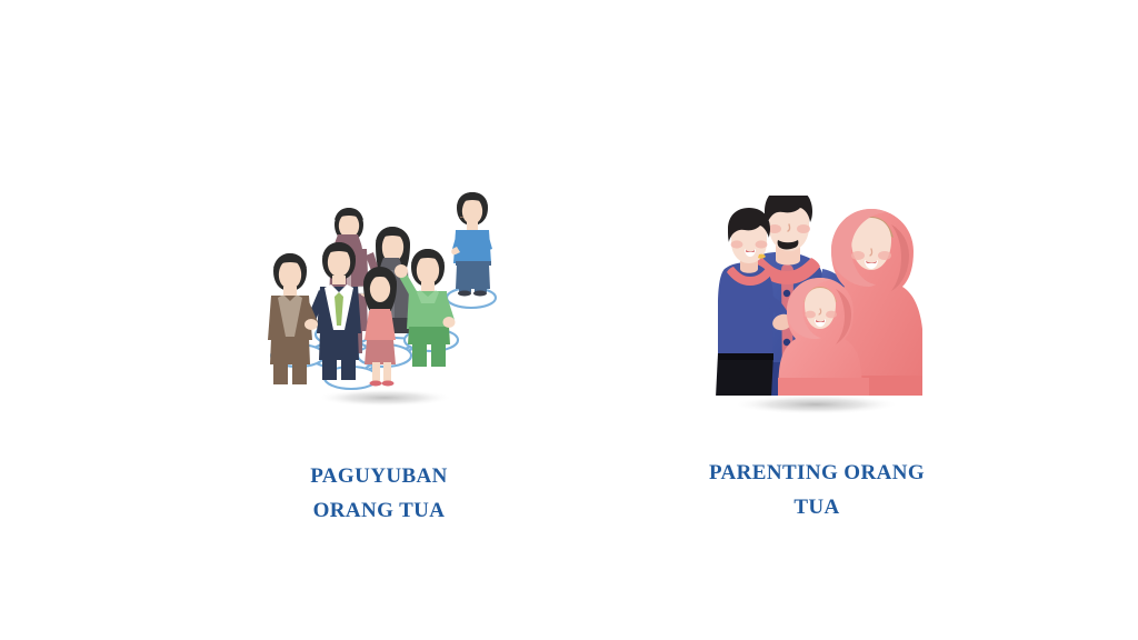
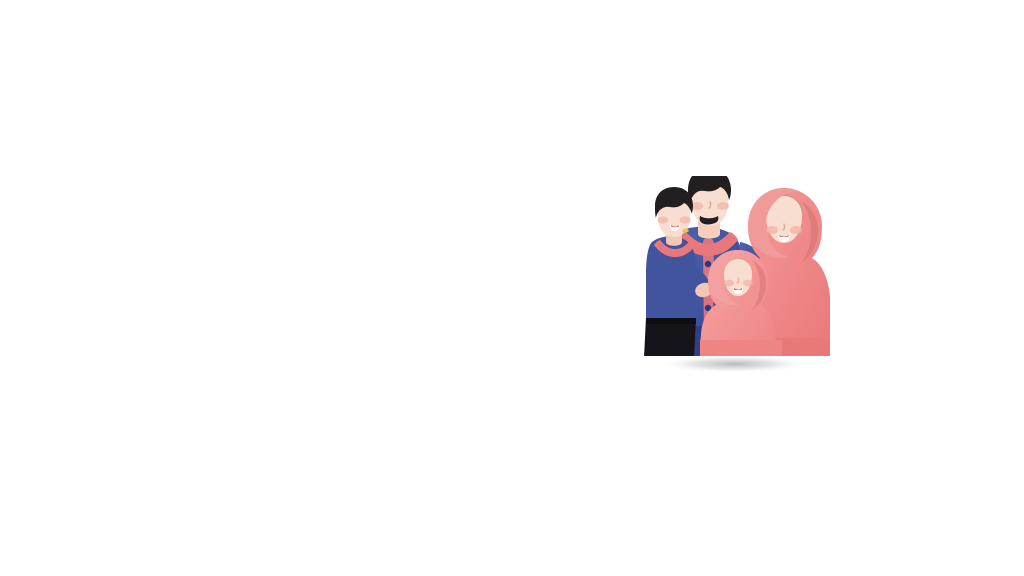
- PAGUYUBAN
- ORANG TUA
- PARENTING ORANG
- TUA
